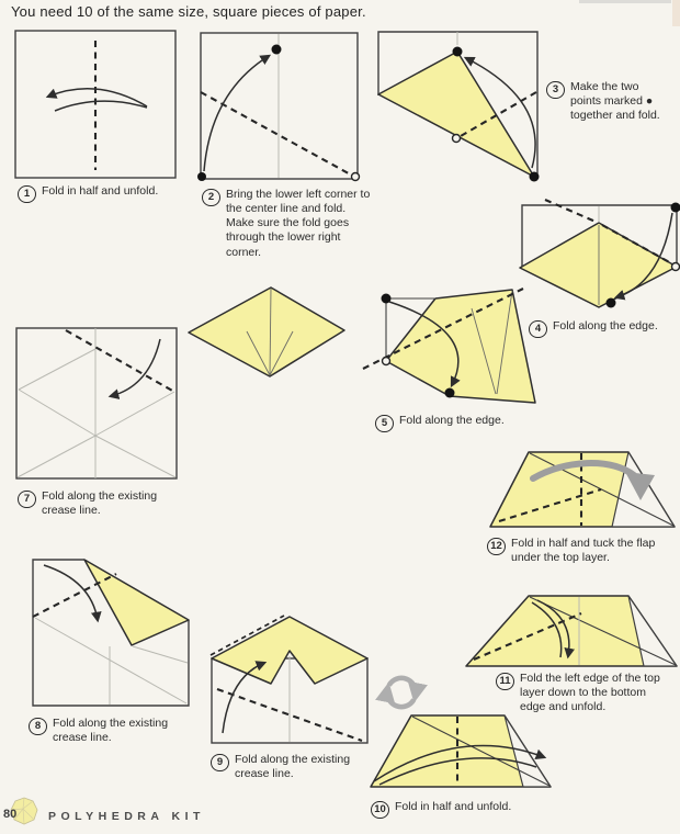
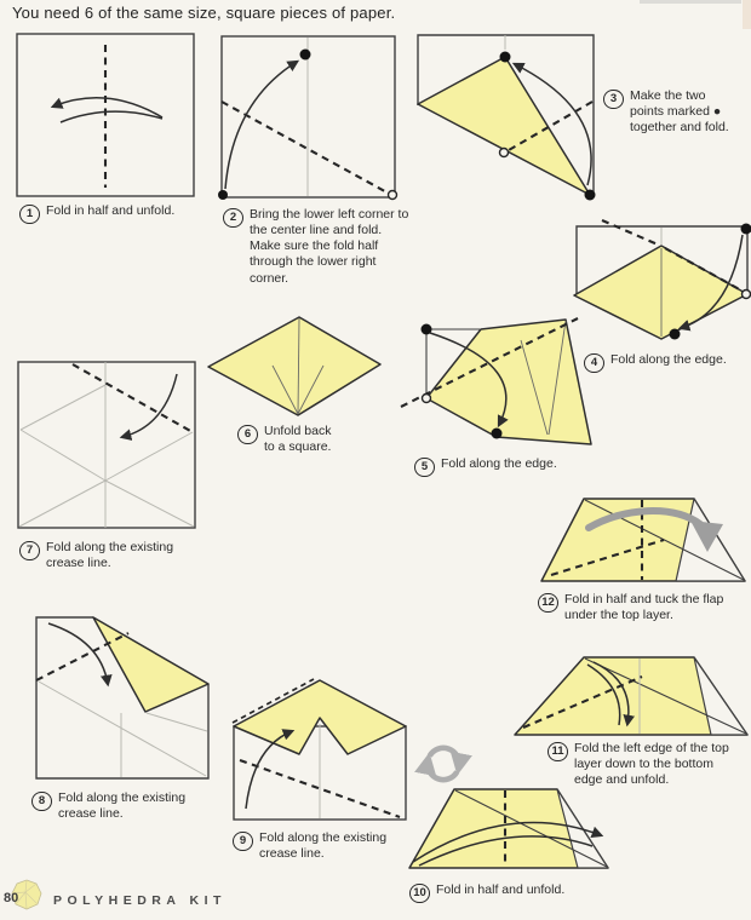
- You need 10 of the same size, square pieces of paper.
+ You need 6 of the same size, square pieces of paper.
  1
  Fold in half and unfold.
  2
- Bring the lower left corner to the center line and fold. Make sure the fold goes through the lower right corner.
+ Bring the lower left corner to the center line and fold. Make sure the fold half through the lower right corner.
  3
  Make the two points marked ● together and fold.
  4
  Fold along the edge.
  5
  Fold along the edge.
+ 6
+ Unfold back to a square.
  7
  Fold along the existing crease line.
  8
  Fold along the existing crease line.
  9
  Fold along the existing crease line.
  10
  Fold in half and unfold.
  11
  Fold the left edge of the top layer down to the bottom edge and unfold.
  12
  Fold in half and tuck the flap under the top layer.
  80
  POLYHEDRA KIT
